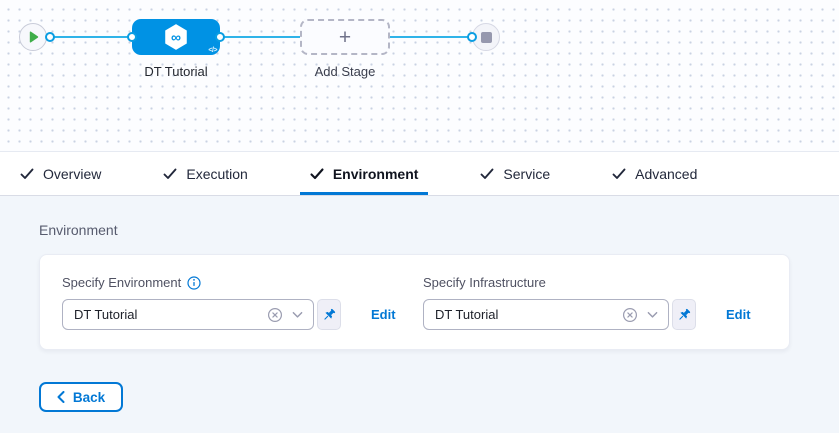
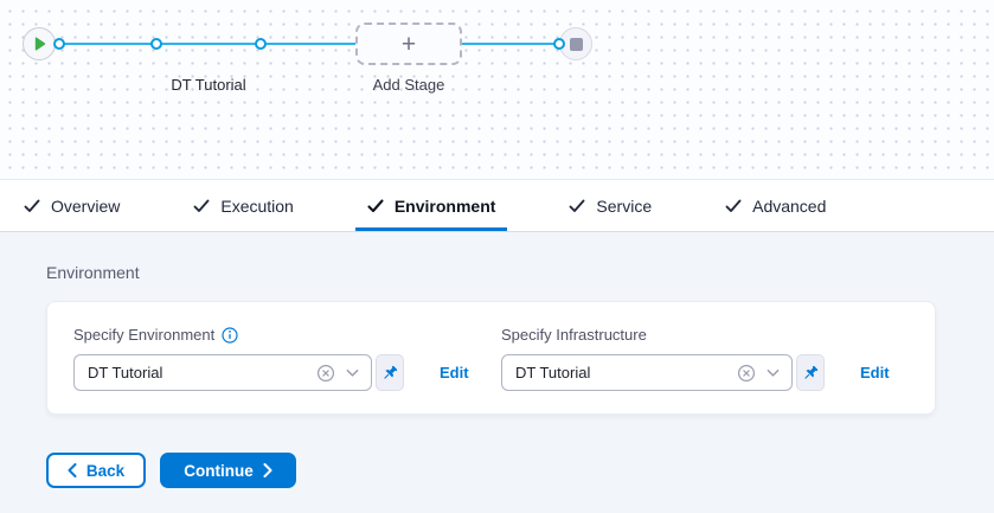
- ∞
  DT Tutorial
  +
  Add Stage
  Overview
  Execution
  Environment
  Service
  Advanced
  Environment
  Specify Environment
  DT Tutorial
  Edit
  Specify Infrastructure
  DT Tutorial
  Edit
  Back
+ Continue
